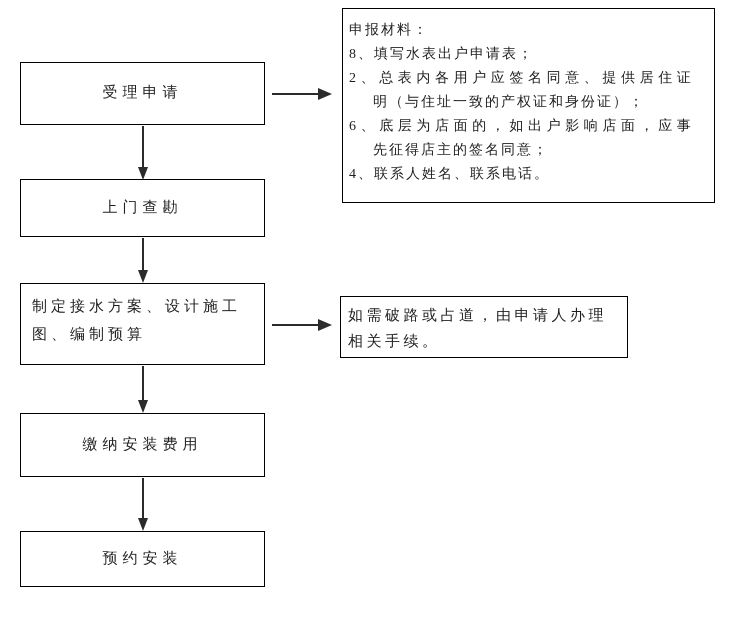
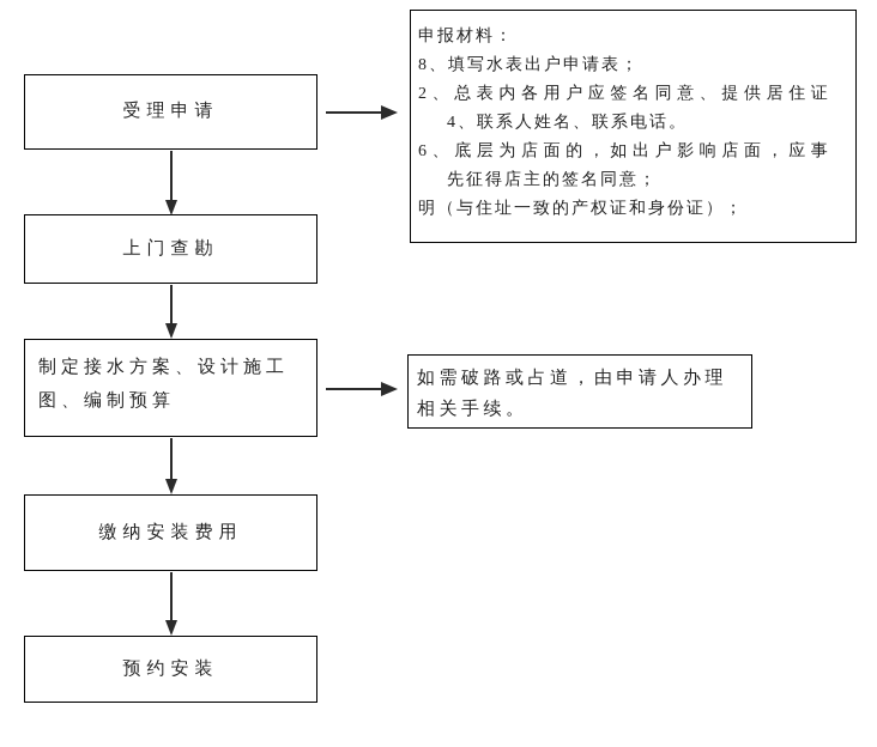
  受理申请
  上门查勘
  制定接水方案、设计施工
  图、编制预算
  缴纳安装费用
  预约安装
  申报材料：
  8、填写水表出户申请表；
  2、总表内各用户应签名同意、提供居住证
- 明（与住址一致的产权证和身份证）；
+ 4、联系人姓名、联系电话。
  6、底层为店面的，如出户影响店面，应事
  先征得店主的签名同意；
- 4、联系人姓名、联系电话。
+ 明（与住址一致的产权证和身份证）；
  如需破路或占道，由申请人办理
  相关手续。
